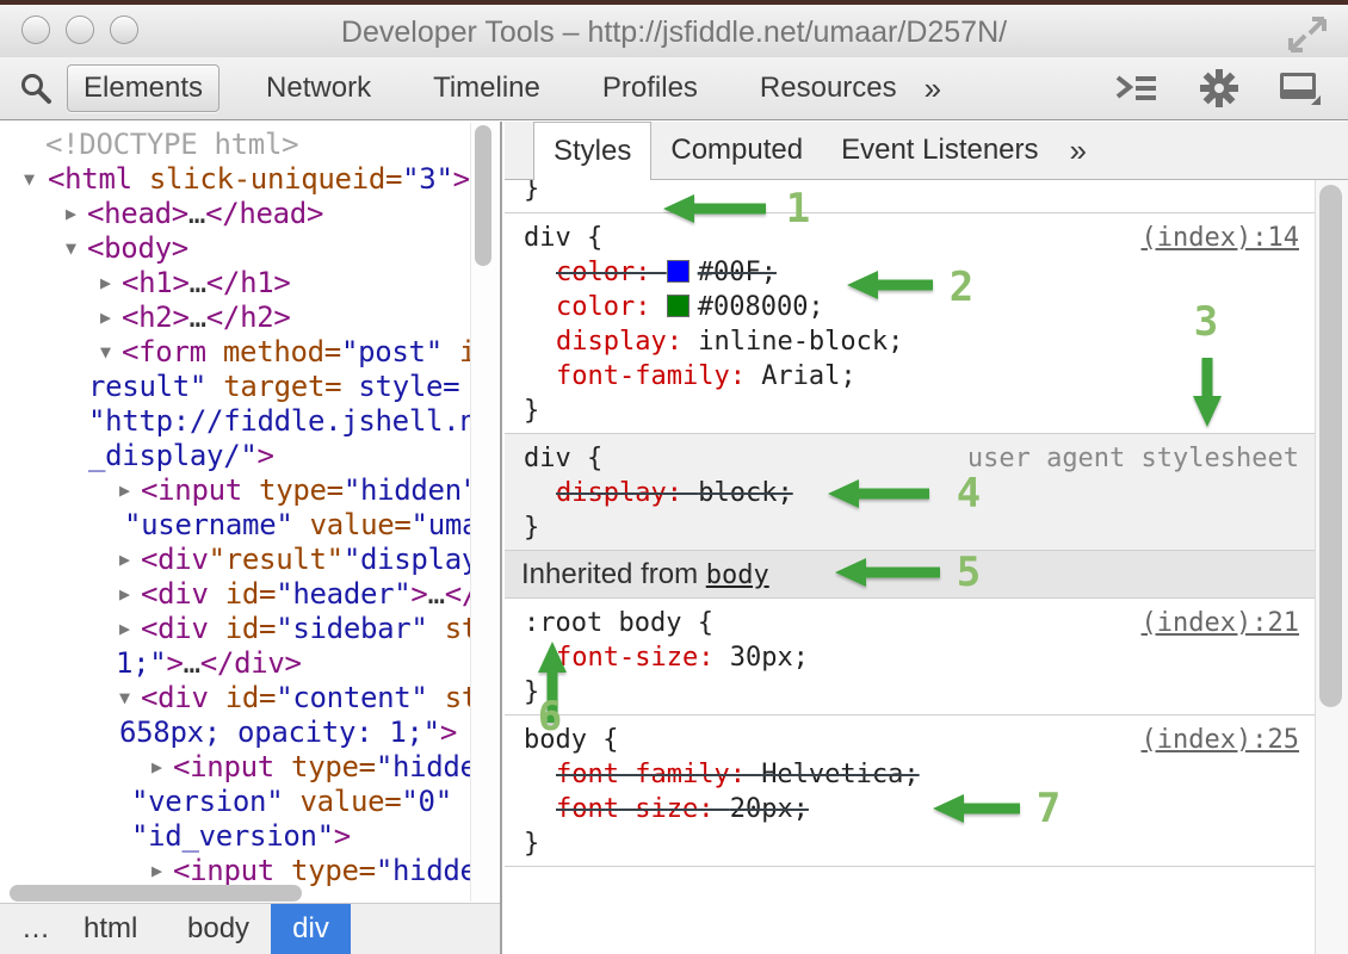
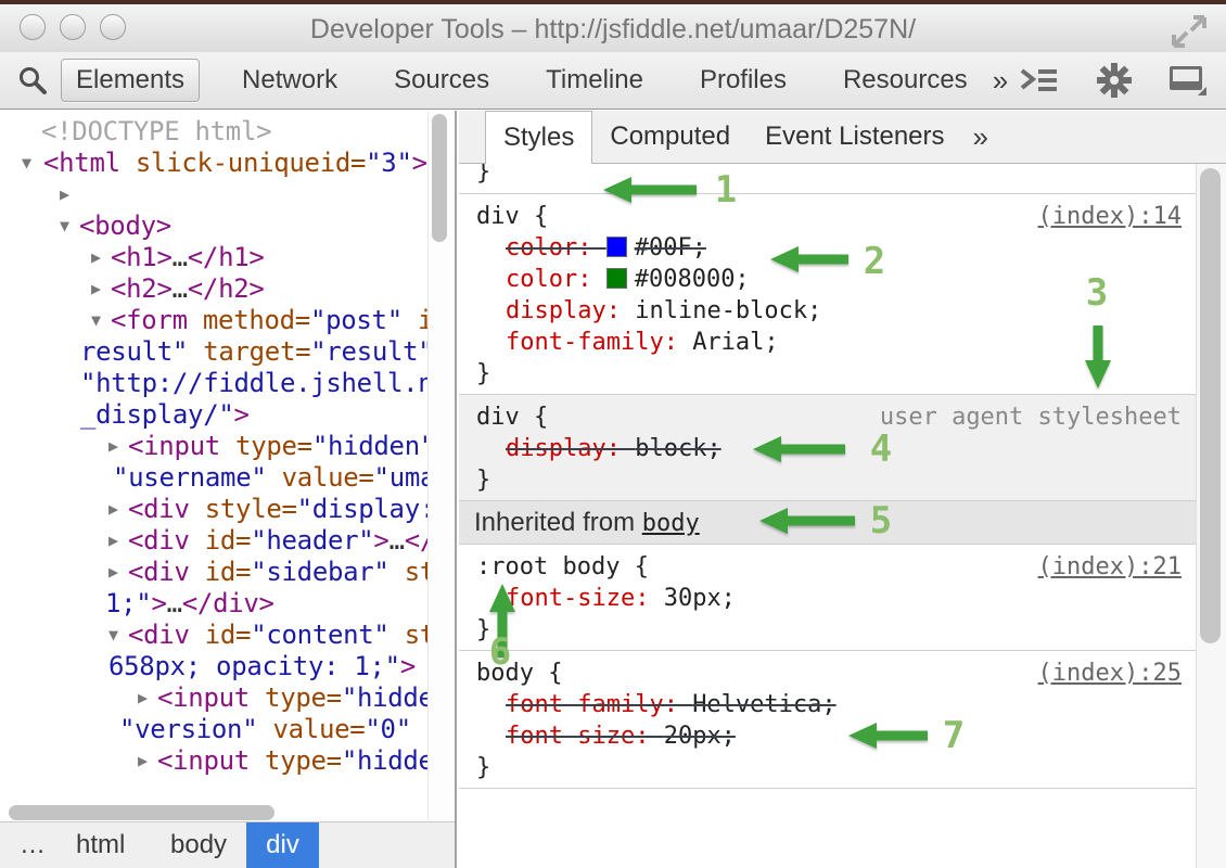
  Developer Tools – http://jsfiddle.net/umaar/D257N/
  Elements
  Network
+ Sources
  Timeline
  Profiles
  Resources
  »
  <!DOCTYPE html>
  ▼
  <html slick-uniqueid="3">
  ▶
- <head>…</head>
  ▼
  <body>
  ▶
  <h1>…</h1>
  ▶
  <h2>…</h2>
  ▼
  <form method="post" i
- result" target= style=
+ result" target="result"
  "http://fiddle.jshell.n
  _display/">
  ▶
  <input type="hidden
  "username" value="um
  ▶
- <div"result""displa
+ <div style="display
  ▶
  <div id="header">…<
  ▶
  <div id="sidebar" s
  1;">…</div>
  ▼
  <div id="content" s
  658px; opacity: 1;">
  ▶
  <input type="hidde
  "version" value="0"
- "id_version">
  ▶
  <input type="hidde
  …
  html
  body
  div
  Styles
  Computed
  Event Listeners
  »
  }
  div {
  (index):14
  color: #00F;
  color: #008000;
  display: inline-block;
  font-family: Arial;
  }
  div {
  user agent stylesheet
  display: block;
  }
  Inherited from body
  :root body {
  (index):21
  font-size: 30px;
  }
  body {
  (index):25
  font-family: Helvetica;
  font-size: 20px;
  }
  1
  2
  3
  4
  5
  6
  7
